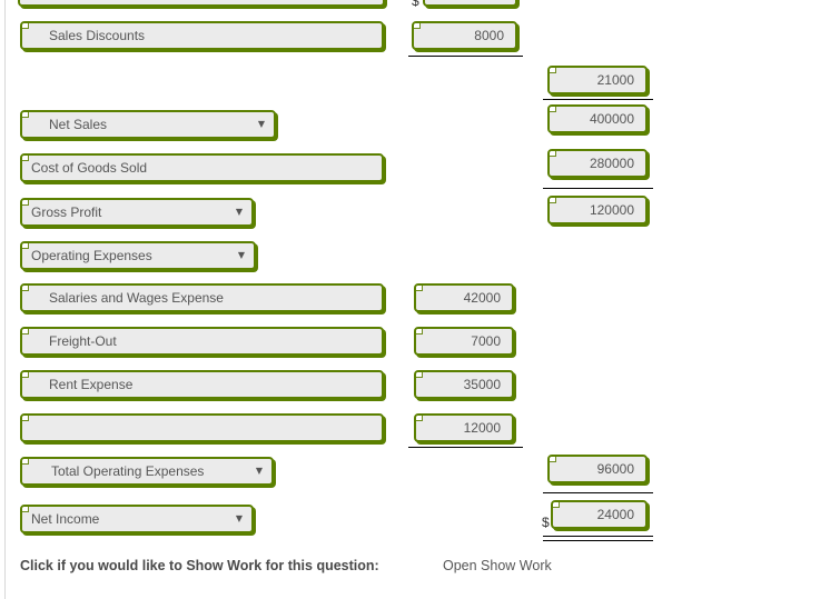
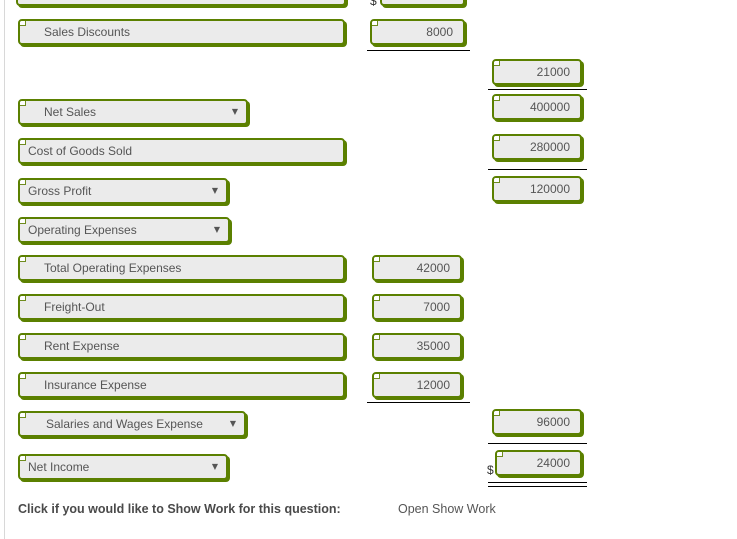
  $
  Sales Discounts
  8000
  21000
  Net Sales
  ▼
  400000
  Cost of Goods Sold
  280000
  Gross Profit
  ▼
  120000
  Operating Expenses
  ▼
- Salaries and Wages Expense
+ Total Operating Expenses
  42000
  Freight-Out
  7000
  Rent Expense
  35000
+ Insurance Expense
  12000
- Total Operating Expenses
+ Salaries and Wages Expense
  ▼
  96000
  Net Income
  ▼
  $
  24000
  Click if you would like to Show Work for this question:
  Open Show Work
